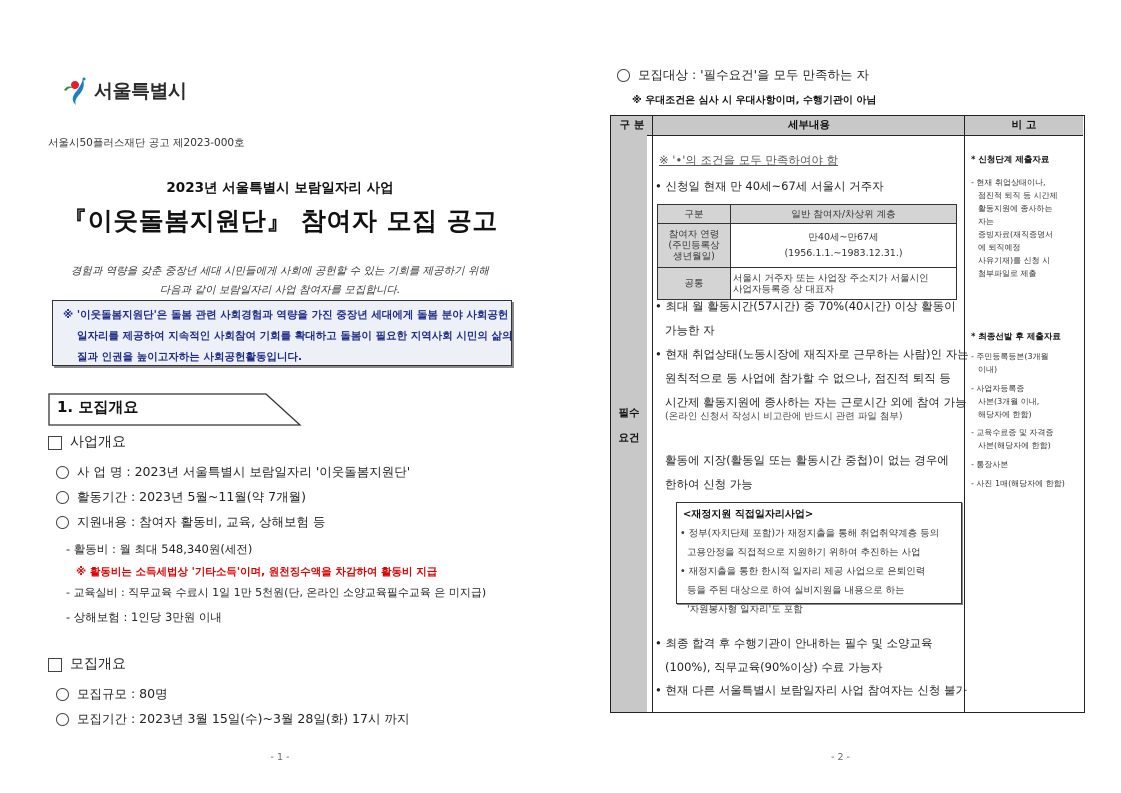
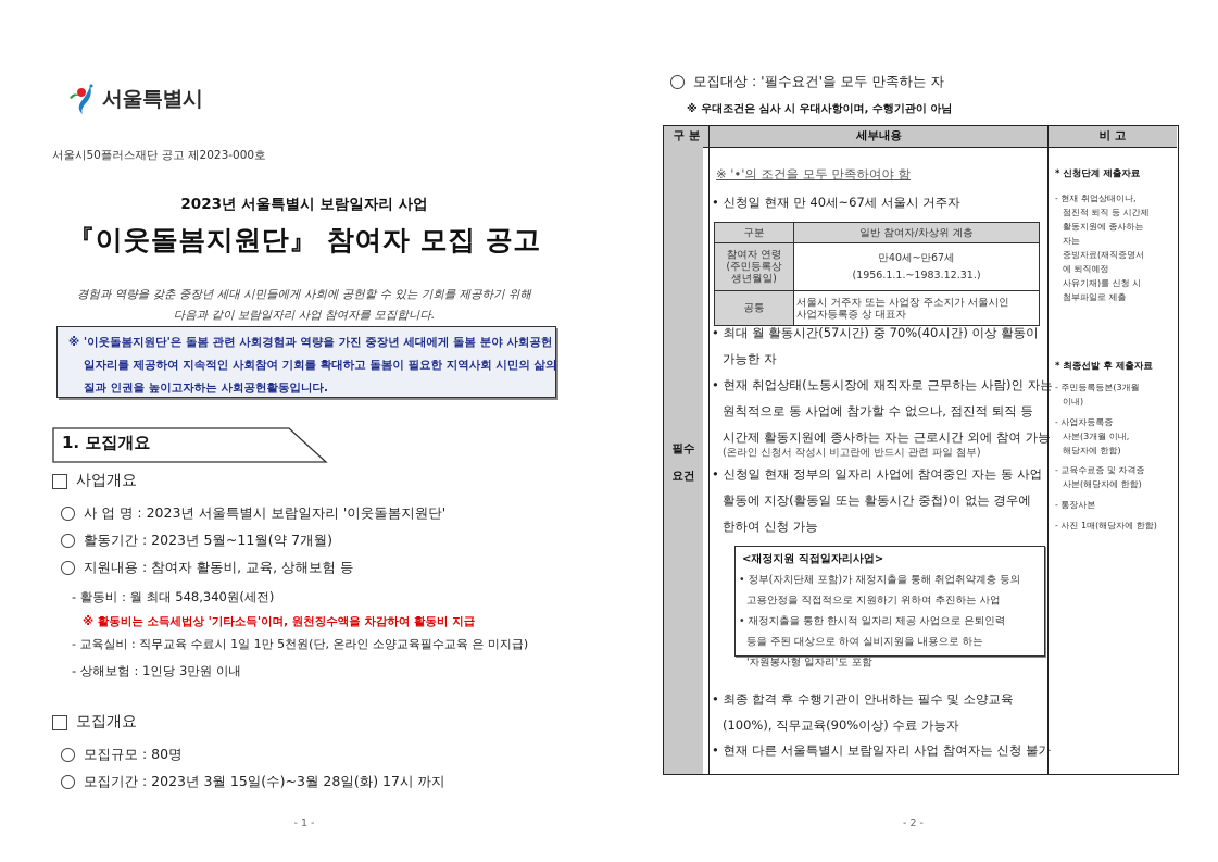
  서울특별시
  서울시50플러스재단 공고 제2023-000호
  2023년 서울특별시 보람일자리 사업
  『이웃돌봄지원단』 참여자 모집 공고
  경험과 역량을 갖춘 중장년 세대 시민들에게 사회에 공헌할 수 있는 기회를 제공하기 위해
  다음과 같이 보람일자리 사업 참여자를 모집합니다.
  ※ '이웃돌봄지원단'은 돌봄 관련 사회경험과 역량을 가진 중장년 세대에게 돌봄 분야 사회공헌
  일자리를 제공하여 지속적인 사회참여 기회를 확대하고 돌봄이 필요한 지역사회 시민의 삶의
  질과 인권을 높이고자하는 사회공헌활동입니다.
  1. 모집개요
  사업개요
  사 업 명 : 2023년 서울특별시 보람일자리 '이웃돌봄지원단'
  활동기간 : 2023년 5월~11월(약 7개월)
  지원내용 : 참여자 활동비, 교육, 상해보험 등
  - 활동비 : 월 최대 548,340원(세전)
  ※ 활동비는 소득세법상 '기타소득'이며, 원천징수액을 차감하여 활동비 지급
  - 교육실비 : 직무교육 수료시 1일 1만 5천원(단, 온라인 소양교육필수교육 은 미지급)
  - 상해보험 : 1인당 3만원 이내
  모집개요
  모집규모 : 80명
  모집기간 : 2023년 3월 15일(수)~3월 28일(화) 17시 까지
  - 1 -
  모집대상 : '필수요건'을 모두 만족하는 자
  ※ 우대조건은 심사 시 우대사항이며, 수행기관이 아님
  구 분
  세부내용
  비 고
  필수
  요건
  ※ '•'의 조건을 모두 만족하여야 함
  • 신청일 현재 만 40세~67세 서울시 거주자
  구분	일반 참여자/차상위 계층
  참여자 연령 (주민등록상 생년월일)	만40세~만67세 (1956.1.1.~1983.12.31.)
  공통	서울시 거주자 또는 사업장 주소지가 서울시인 사업자등록증 상 대표자
  • 최대 월 활동시간(57시간) 중 70%(40시간) 이상 활동이
  가능한 자
  • 현재 취업상태(노동시장에 재직자로 근무하는 사람)인 자는
  원칙적으로 동 사업에 참가할 수 없으나, 점진적 퇴직 등
  시간제 활동지원에 종사하는 자는 근로시간 외에 참여 가능
  (온라인 신청서 작성시 비고란에 반드시 관련 파일 첨부)
+ • 신청일 현재 정부의 일자리 사업에 참여중인 자는 동 사업
  활동에 지장(활동일 또는 활동시간 중첩)이 없는 경우에
  한하여 신청 가능
  <재정지원 직접일자리사업>
  • 정부(자치단체 포함)가 재정지출을 통해 취업취약계층 등의
  고용안정을 직접적으로 지원하기 위하여 추진하는 사업
  • 재정지출을 통한 한시적 일자리 제공 사업으로 은퇴인력
  등을 주된 대상으로 하여 실비지원을 내용으로 하는
  '자원봉사형 일자리'도 포함
  • 최종 합격 후 수행기관이 안내하는 필수 및 소양교육
  (100%), 직무교육(90%이상) 수료 가능자
  • 현재 다른 서울특별시 보람일자리 사업 참여자는 신청 불가
  * 신청단계 제출자료
  - 현재 취업상태이나,
  점진적 퇴직 등 시간제
  활동지원에 종사하는
  자는
  증빙자료(재직증명서
  에 퇴직예정
  사유기재)를 신청 시
  첨부파일로 제출
  * 최종선발 후 제출자료
  - 주민등록등본(3개월
  이내)
  - 사업자등록증
  사본(3개월 이내,
  해당자에 한함)
  - 교육수료증 및 자격증
  사본(해당자에 한함)
  - 통장사본
  - 사진 1매(해당자에 한함)
  - 2 -
